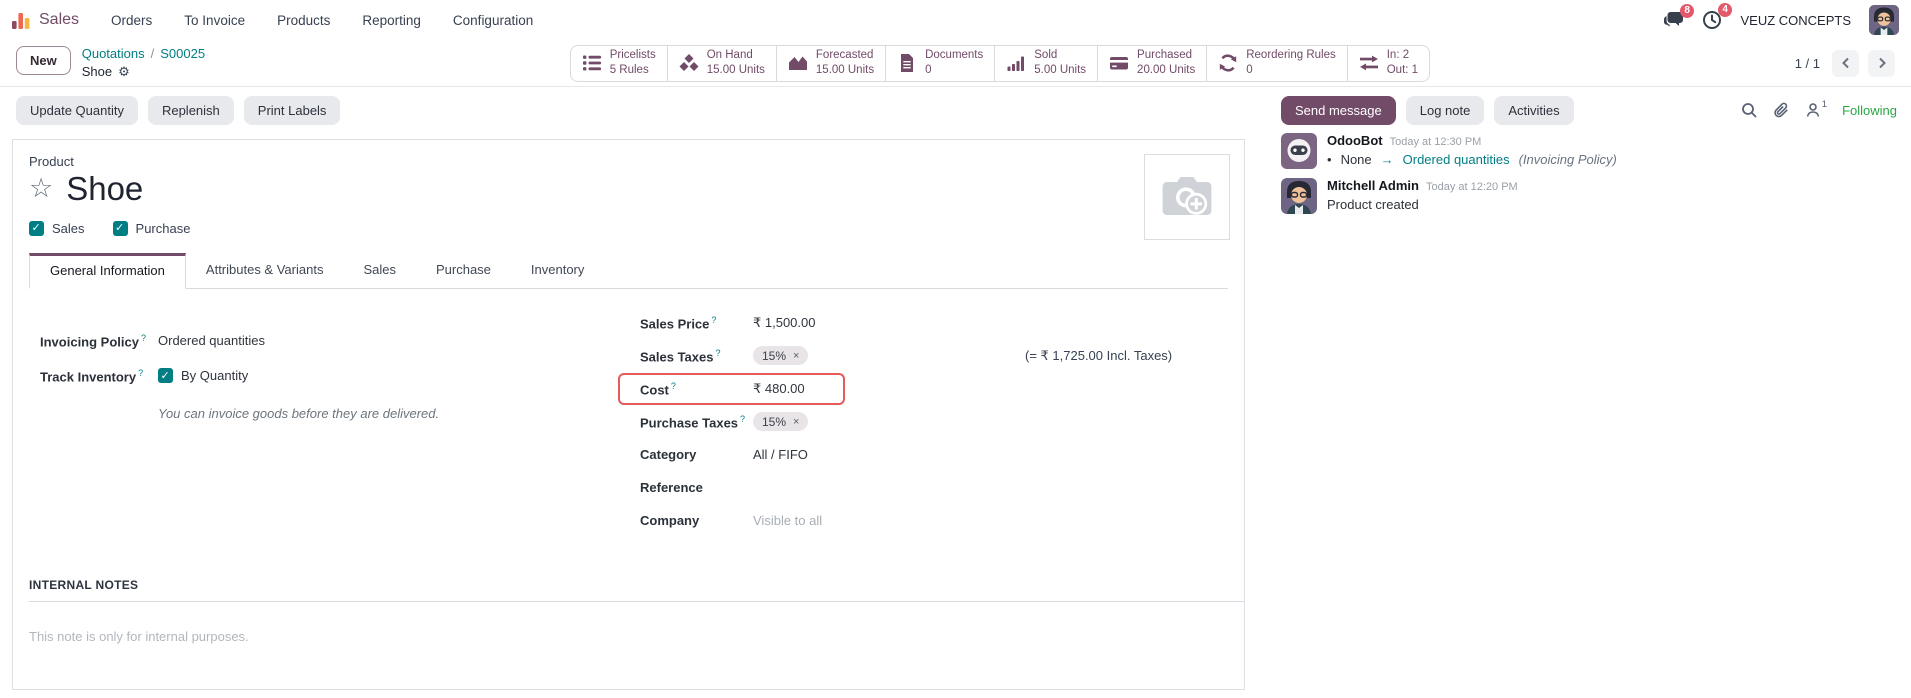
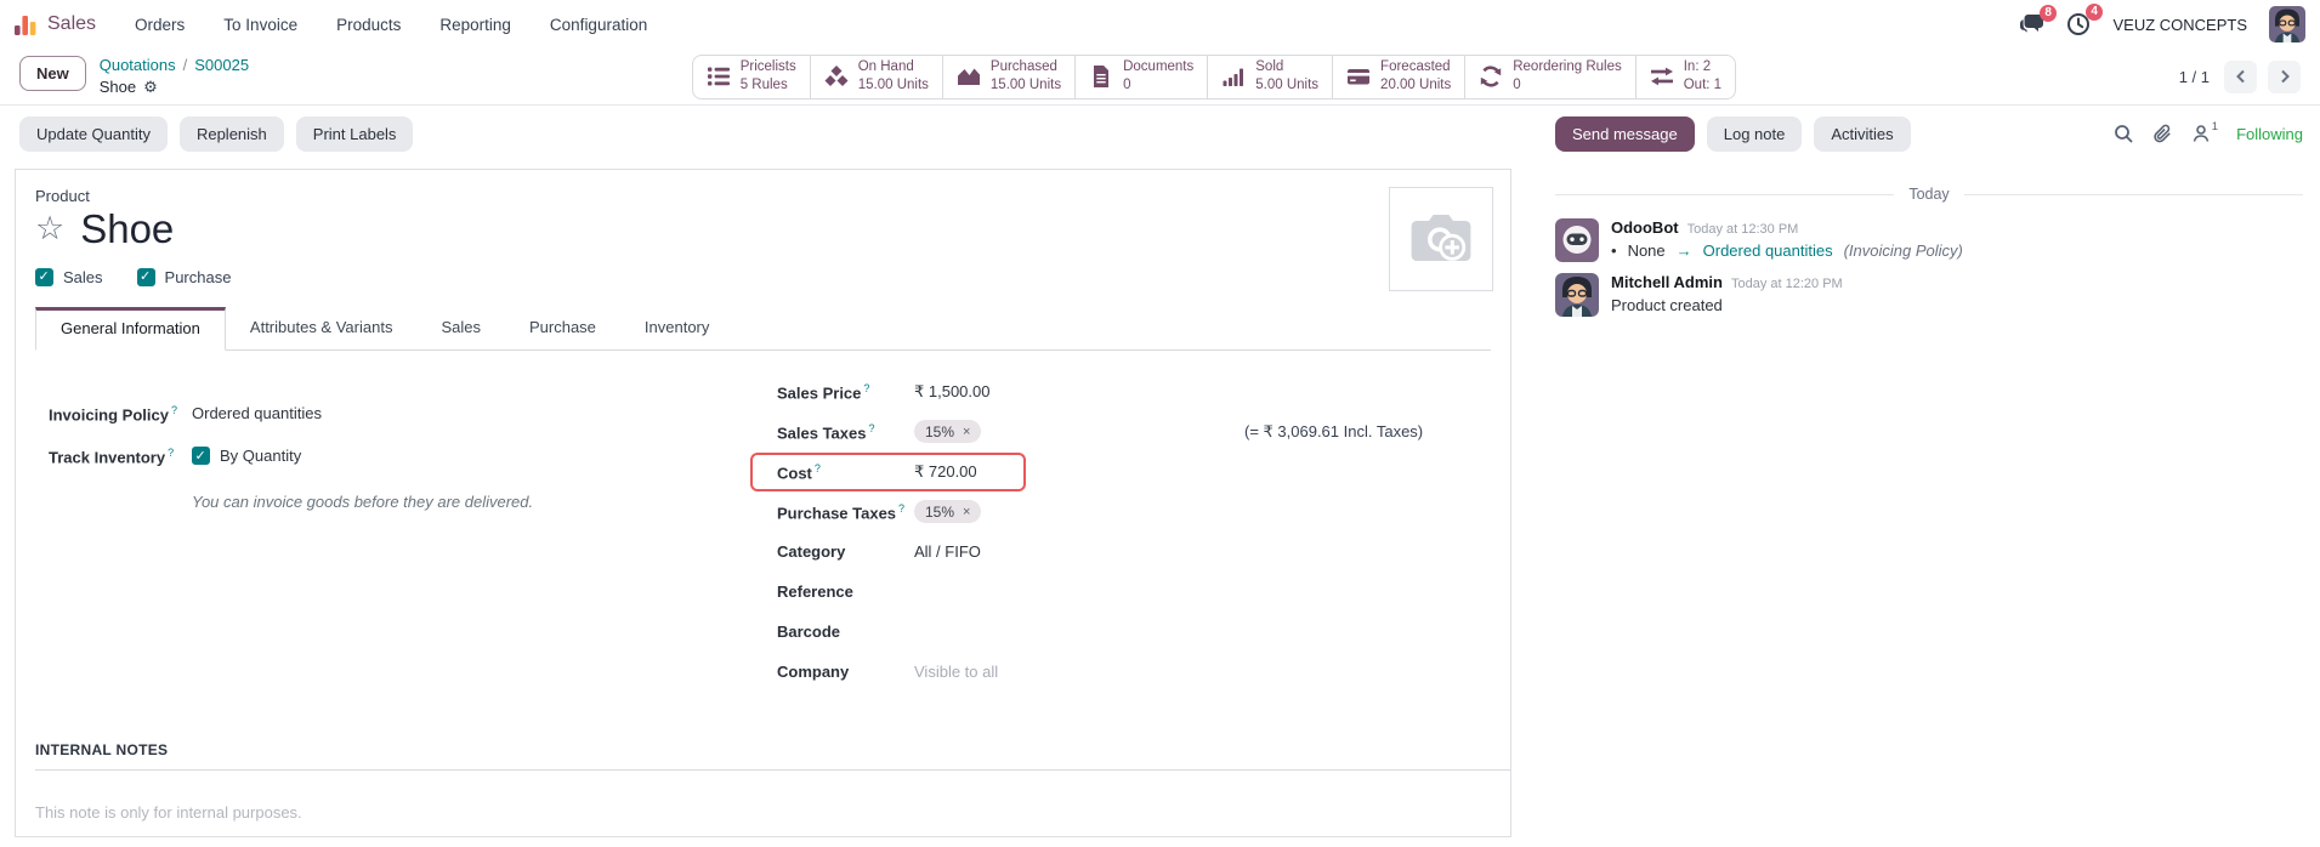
  Sales
  Orders
  To Invoice
  Products
  Reporting
  Configuration
  8
  4
  VEUZ CONCEPTS
  New
  Quotations
  /
  S00025
  Shoe
  ⚙
  Pricelists
  5 Rules
  On Hand
  15.00 Units
- Forecasted
+ Purchased
  15.00 Units
  Documents
  0
  Sold
  5.00 Units
- Purchased
+ Forecasted
  20.00 Units
  Reordering Rules
  0
  In: 2
  Out: 1
  1 / 1
  Update Quantity
  Replenish
  Print Labels
  Send message
  Log note
  Activities
  1
  Following
  Product
  ☆
  Shoe
  Sales
  Purchase
  General Information
  Attributes & Variants
  Sales
  Purchase
  Inventory
  Invoicing Policy ?
  Ordered quantities
  Track Inventory ?
  By Quantity
  You can invoice goods before they are delivered.
  Sales Price ?
  ₹ 1,500.00
  Sales Taxes ?
  15%
  ×
- (= ₹ 1,725.00 Incl. Taxes)
+ (= ₹ 3,069.61 Incl. Taxes)
  Cost ?
- ₹ 480.00
+ ₹ 720.00
  Purchase Taxes ?
  15%
  ×
  Category
  All / FIFO
  Reference
+ Barcode
  Company
  Visible to all
  INTERNAL NOTES
  This note is only for internal purposes.
+ Today
  OdooBot
  Today at 12:30 PM
  •
  None
  →
  Ordered quantities
  (Invoicing Policy)
  Mitchell Admin
  Today at 12:20 PM
  Product created
